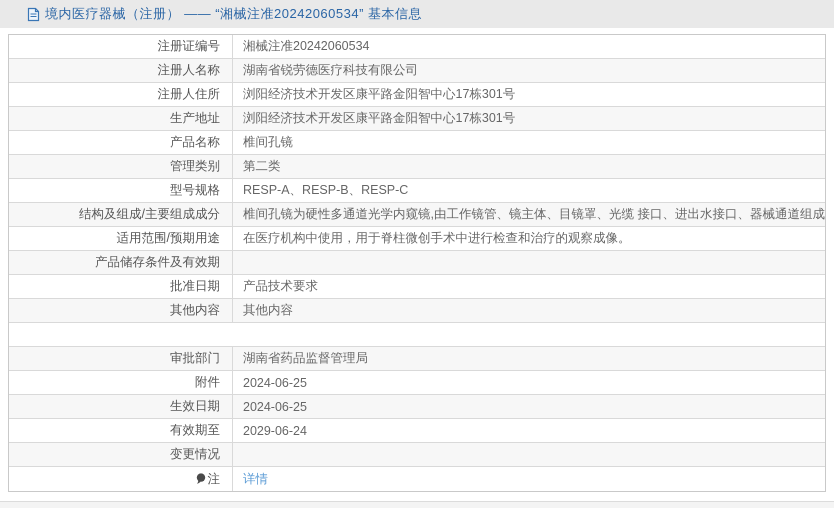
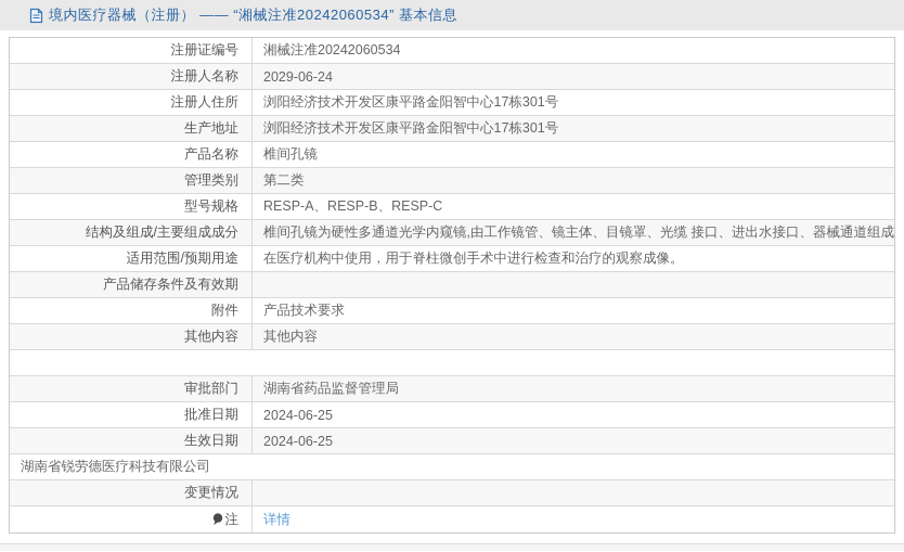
  境内医疗器械（注册） —— “湘械注准20242060534” 基本信息
  注册证编号
  湘械注准20242060534
  注册人名称
- 湖南省锐劳德医疗科技有限公司
+ 2029-06-24
  注册人住所
  浏阳经济技术开发区康平路金阳智中心17栋301号
  生产地址
  浏阳经济技术开发区康平路金阳智中心17栋301号
  产品名称
  椎间孔镜
  管理类别
  第二类
  型号规格
  RESP-A、RESP-B、RESP-C
  结构及组成/主要组成成分
  椎间孔镜为硬性多通道光学内窥镜,由工作镜管、镜主体、目镜罩、光缆 接口、进出水接口、器械通道组成
  适用范围/预期用途
  在医疗机构中使用，用于脊柱微创手术中进行检查和治疗的观察成像。
  产品储存条件及有效期
- 批准日期
+ 附件
  产品技术要求
  其他内容
  其他内容
  审批部门
  湖南省药品监督管理局
- 附件
+ 批准日期
  2024-06-25
  生效日期
  2024-06-25
- 有效期至
- 2029-06-24
+ 湖南省锐劳德医疗科技有限公司
  变更情况
  注
  详情
